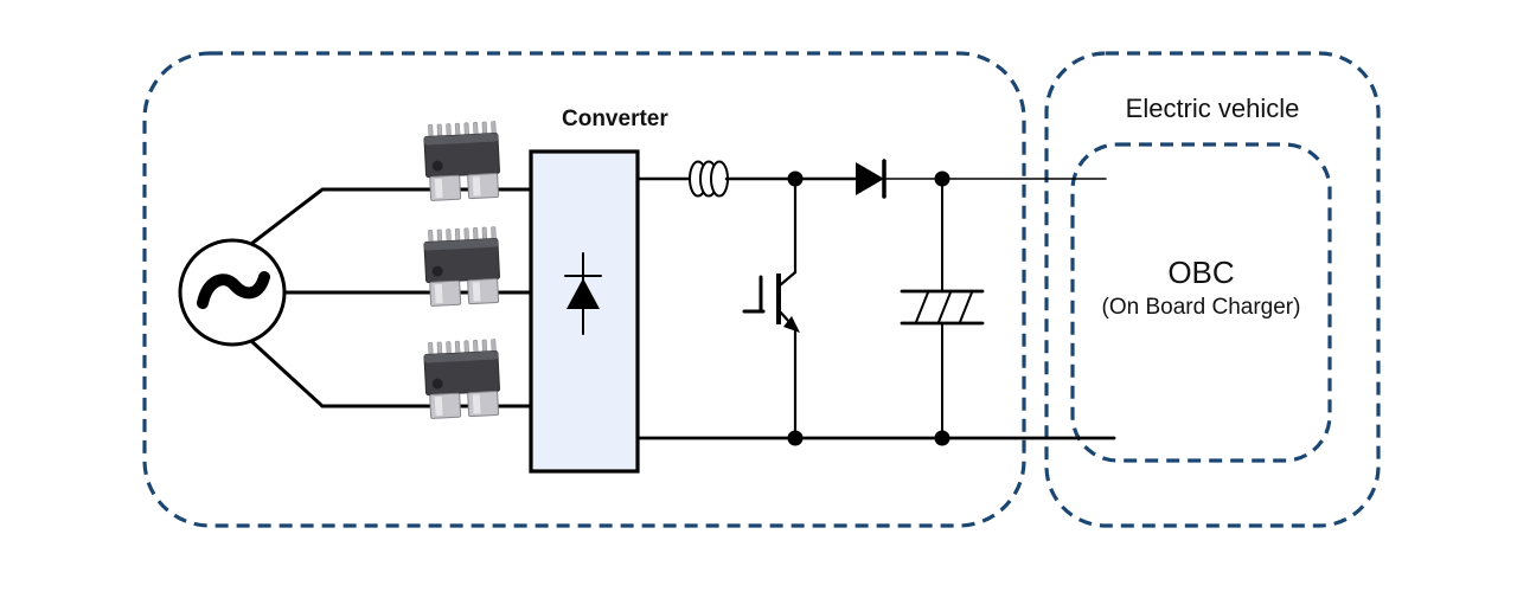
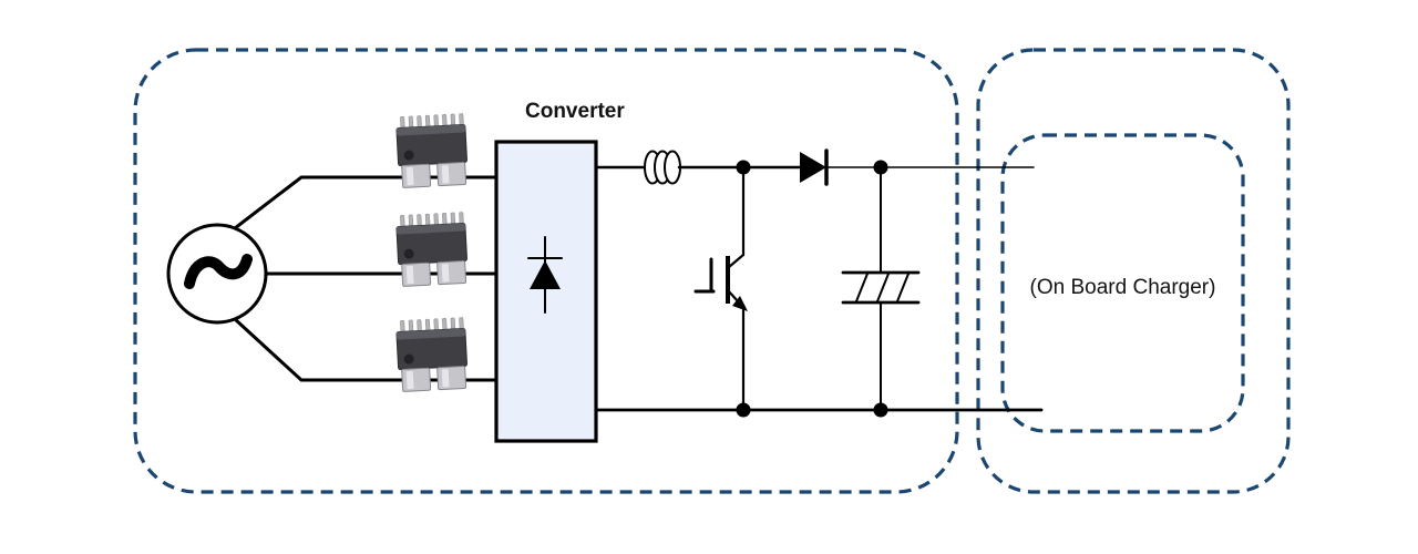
  Converter
- Electric vehicle
- OBC
  (On Board Charger)
